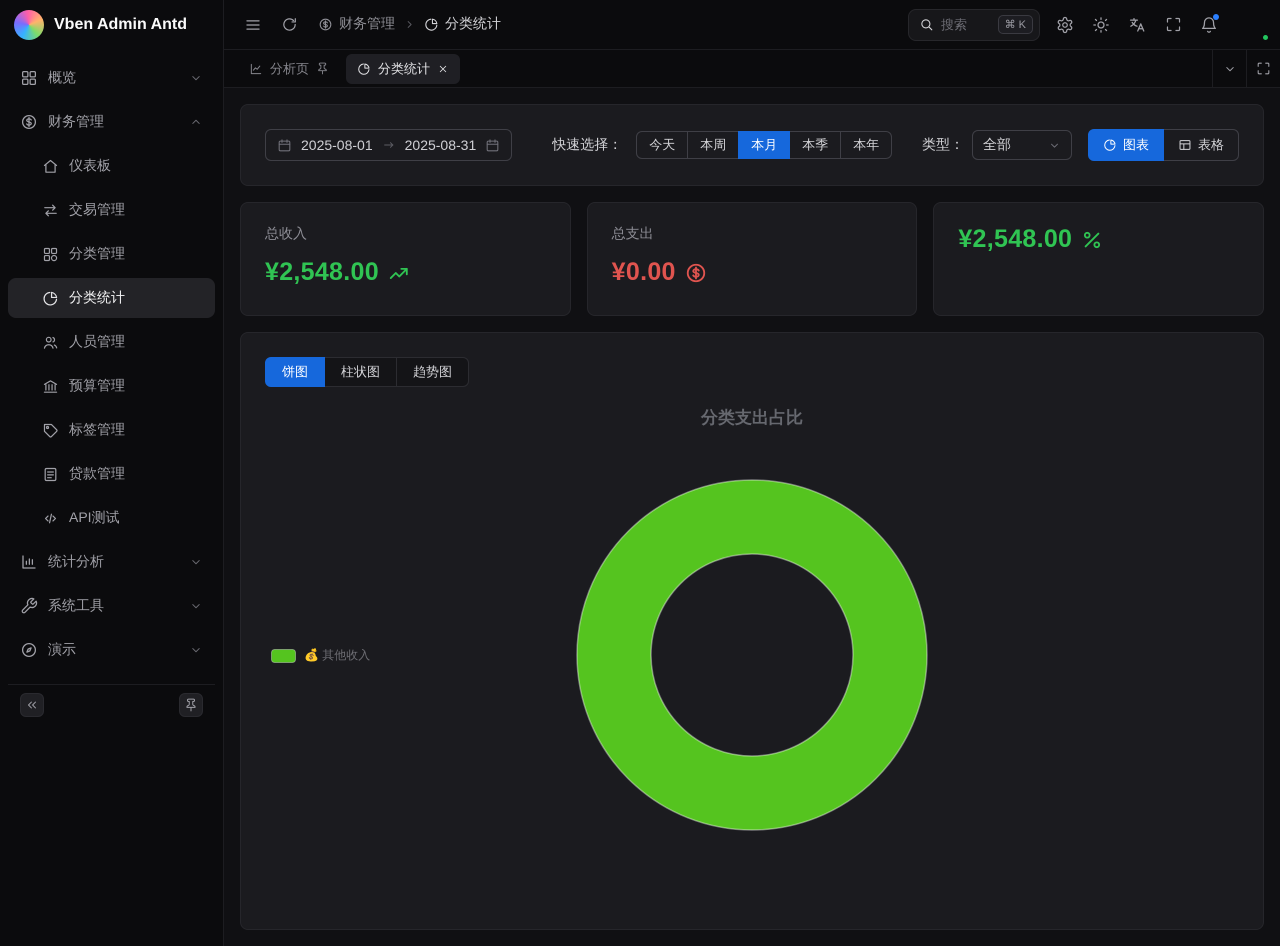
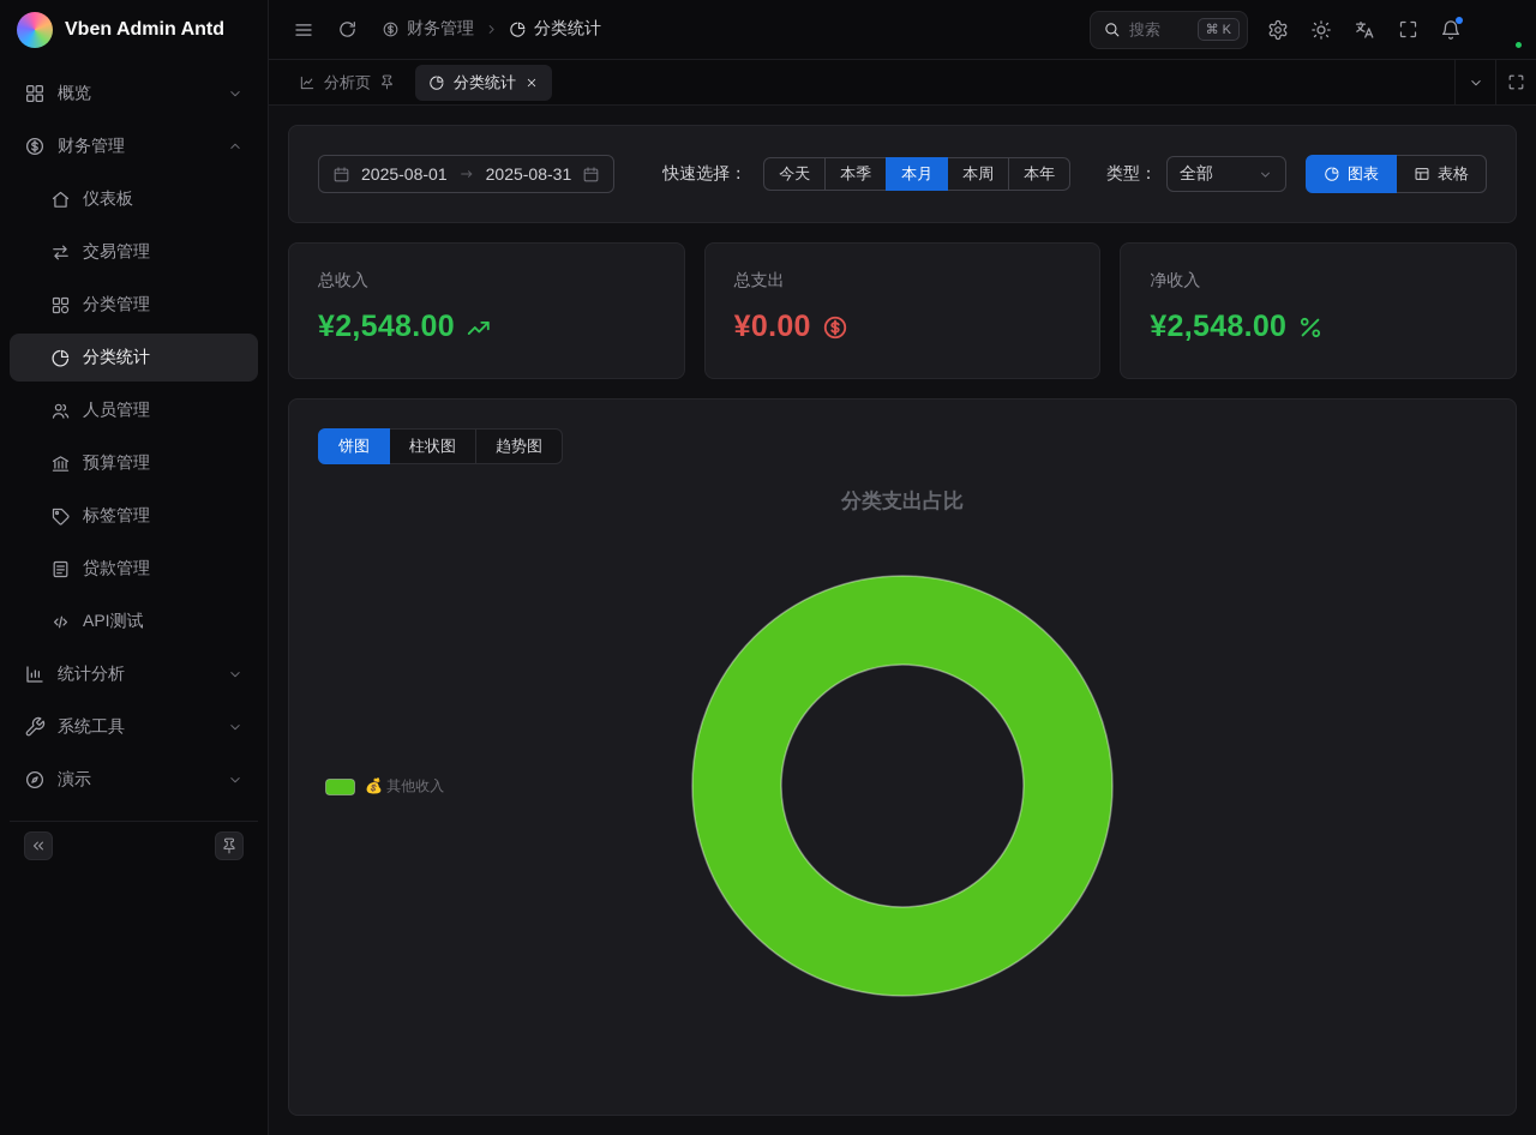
  Vben Admin Antd
  概览
  财务管理
  仪表板
  交易管理
  分类管理
  分类统计
  人员管理
  预算管理
  标签管理
  贷款管理
  API测试
  统计分析
  系统工具
  演示
  财务管理
  分类统计
  搜索
  ⌘ K
  分析页
  分类统计
  2025-08-01
  2025-08-31
  快速选择：
  今天
- 本周
+ 本季
  本月
- 本季
+ 本周
  本年
  类型：
  全部
  图表
  表格
  总收入
  ¥2,548.00
  总支出
  ¥0.00
+ 净收入
  ¥2,548.00
  饼图
  柱状图
  趋势图
  分类支出占比
  💰 其他收入
